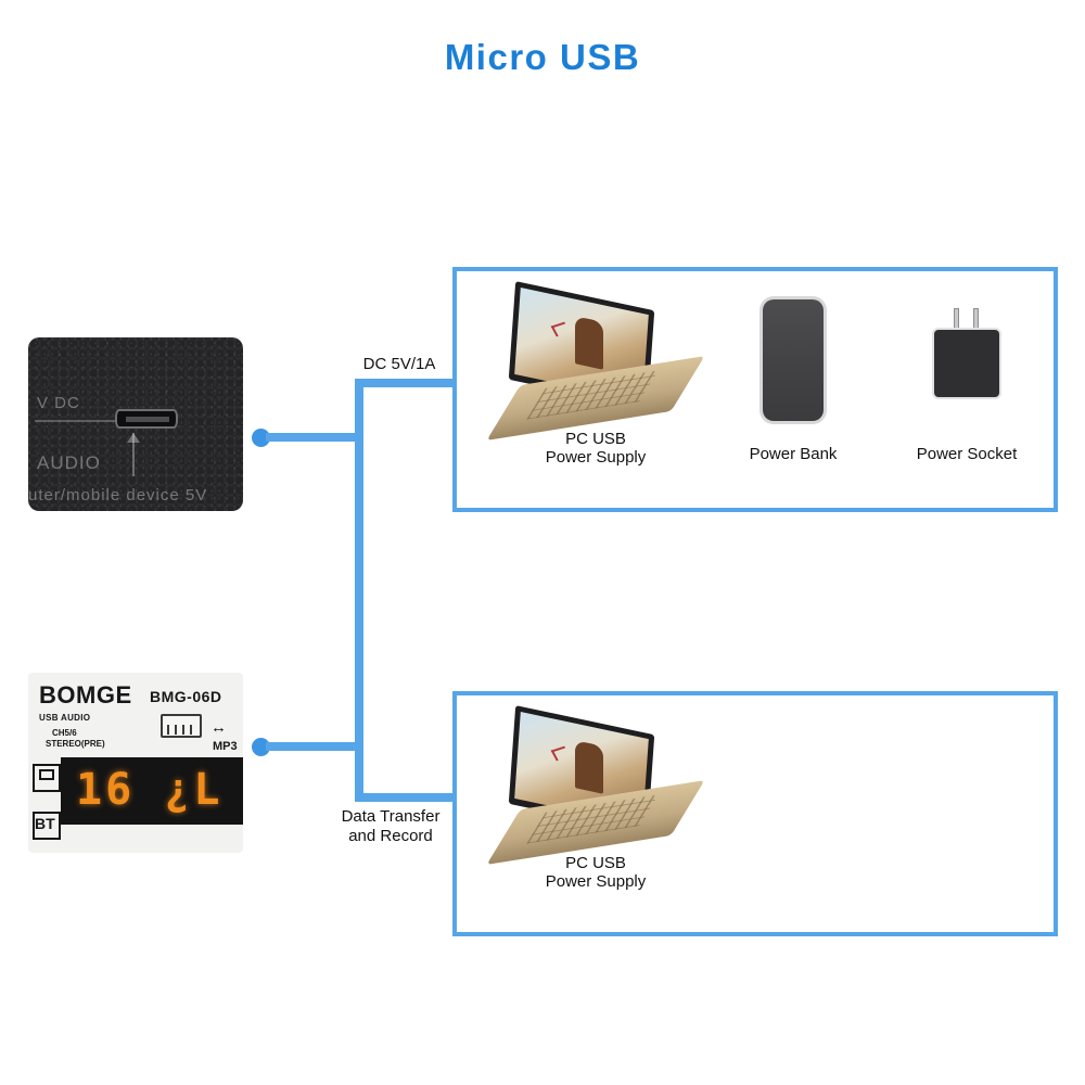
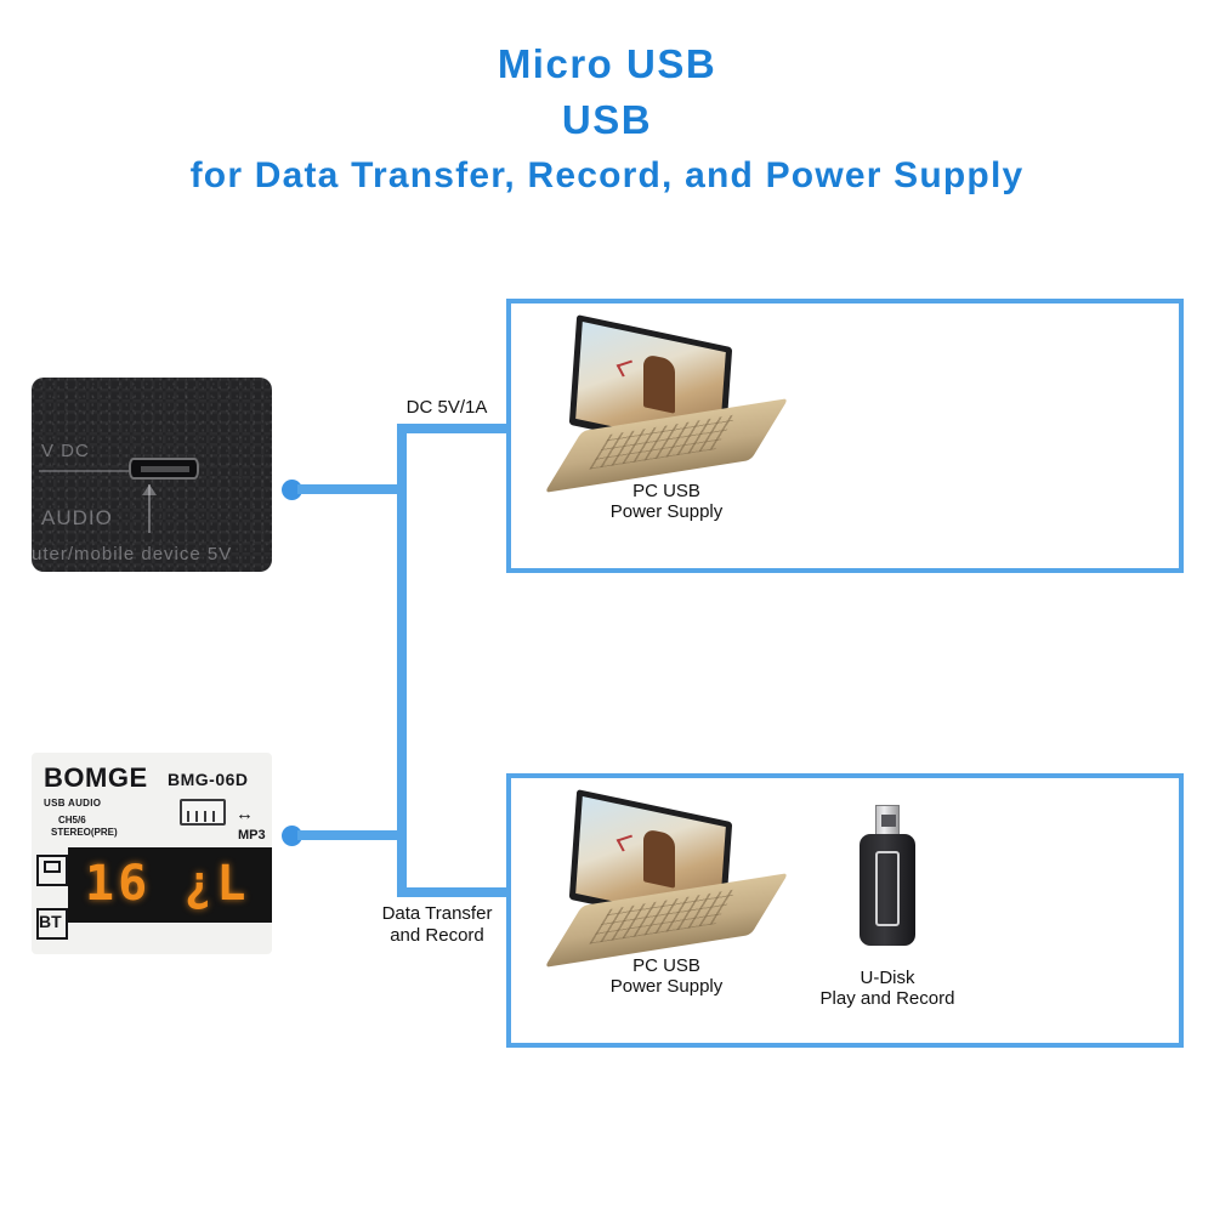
  Micro USB
+ USB
+ for Data Transfer, Record, and Power Supply
  V DC
  AUDIO
  uter/mobile device 5V
  BOMGE
  BMG-06D
  USB AUDIO
  CH5/6
  STEREO(PRE)
  ↔
  MP3
  BT
  DC 5V/1A
  Data Transfer
  and Record
  PC USB
  Power Supply
- Power Bank
- Power Socket
  PC USB
  Power Supply
+ U-Disk
+ Play and Record
